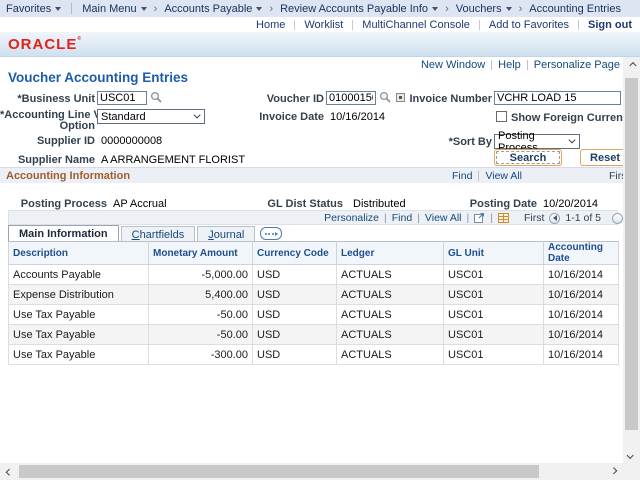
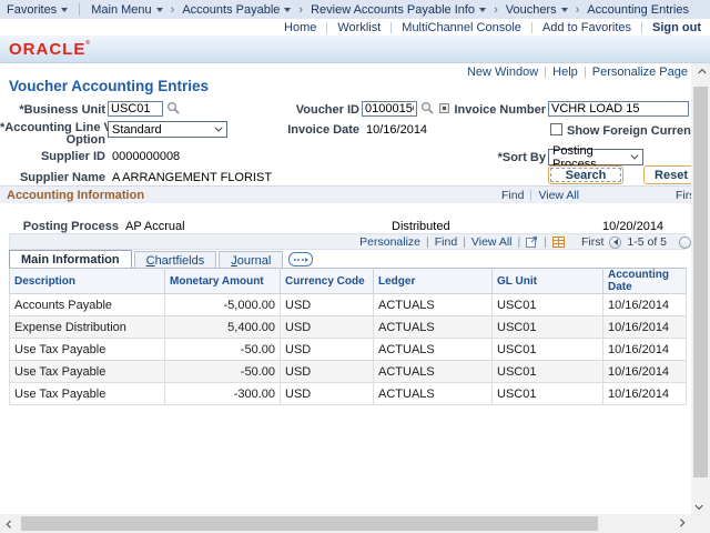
  Favorites
  Main Menu
  ›
  Accounts Payable
  ›
  Review Accounts Payable Info
  ›
  Vouchers
  ›
  Accounting Entries
  Home
  Worklist
  MultiChannel Console
  Add to Favorites
  Sign out
  ORACLE
  New Window
  Help
  Personalize Page
  Voucher Accounting Entries
  *Business Unit
  USC01
  Voucher ID
  0100015
  Invoice Number
  VCHR LOAD 15
  *Accounting Line
  Option
  Standard
  Invoice Date
  10/16/2014
  Show Foreign Curren
  Supplier ID
  0000000008
  *Sort By
  Posting Process
  Supplier Name
  A ARRANGEMENT FLORIST
  Search
  Reset
  Accounting Information
  Find
  View All
  Posting Process
  AP Accrual
- GL Dist Status
  Distributed
- Posting Date
  10/20/2014
  Personalize
  |
  Find
  |
  View All
  |
  |
  First
- 1-1 of 5
+ 1-5 of 5
  Main Information
  C
  hartfields
  J
  ournal
  Description	Monetary Amount	Currency Code	Ledger	GL Unit	Accounting Date
  Accounts Payable	-5,000.00	USD	ACTUALS	USC01	10/16/2014
  Expense Distribution	5,400.00	USD	ACTUALS	USC01	10/16/2014
  Use Tax Payable	-50.00	USD	ACTUALS	USC01	10/16/2014
  Use Tax Payable	-50.00	USD	ACTUALS	USC01	10/16/2014
  Use Tax Payable	-300.00	USD	ACTUALS	USC01	10/16/2014
